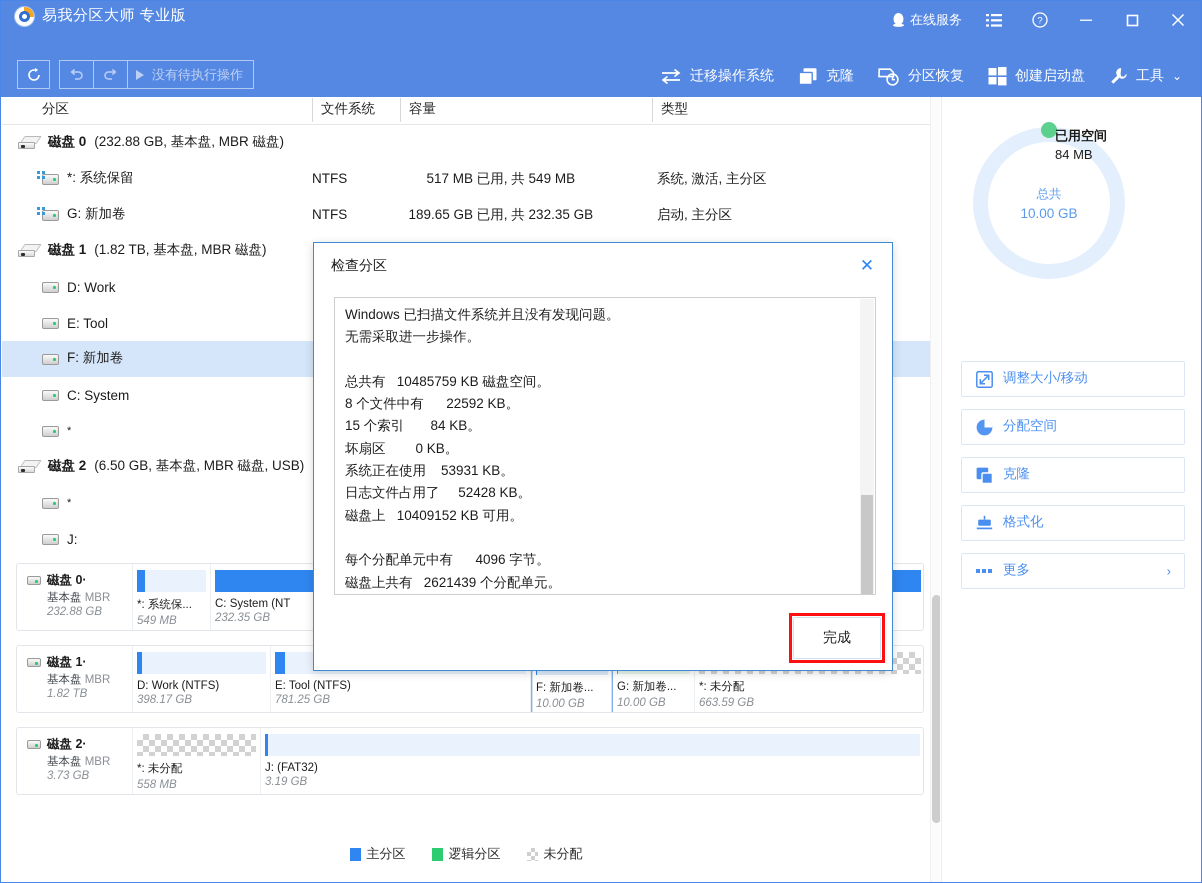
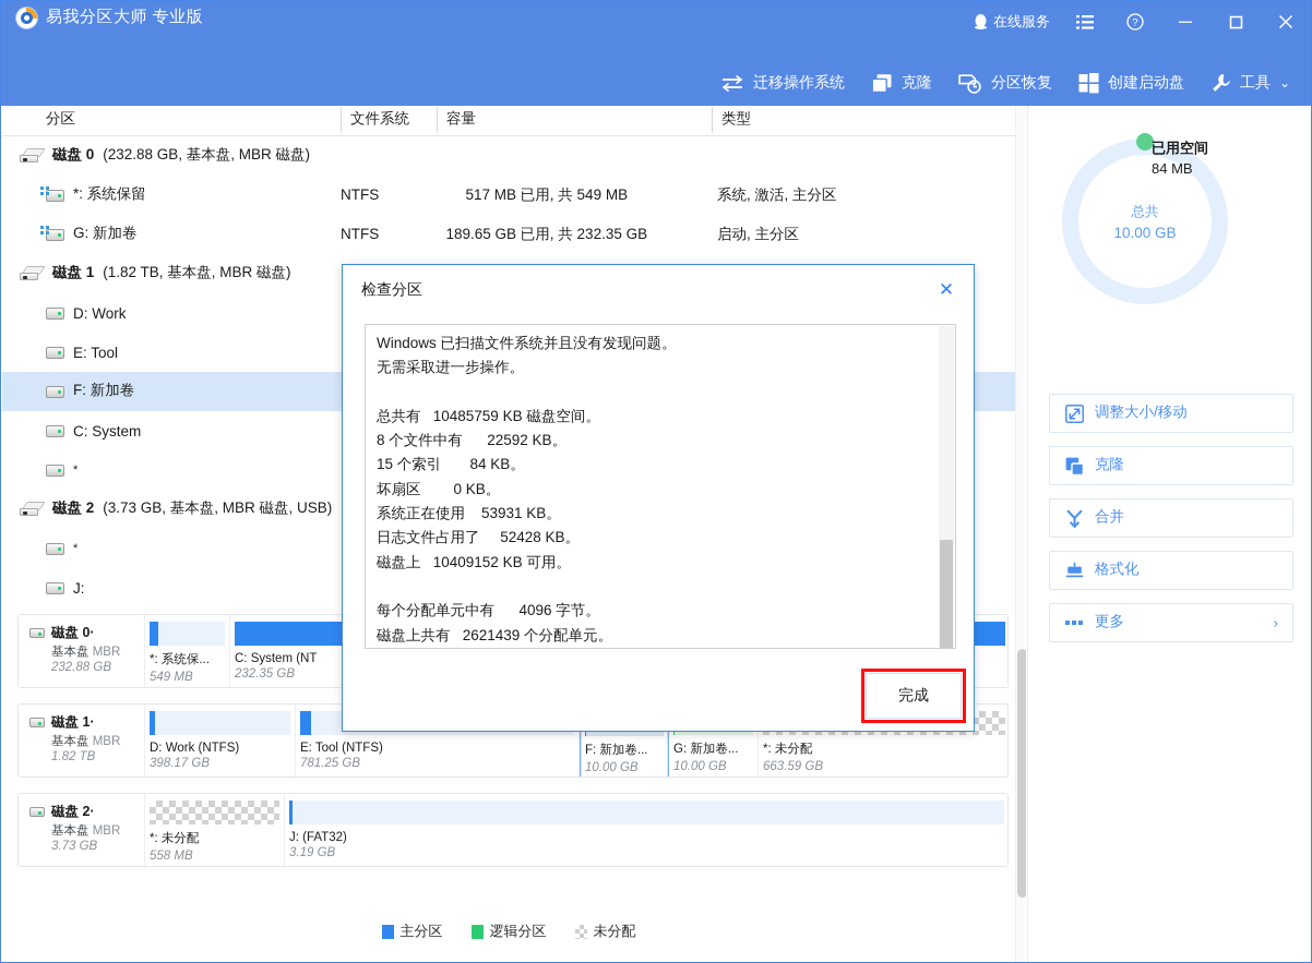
  易我分区大师 专业版
  在线服务
  ?
- 没有待执行操作
  迁移操作系统
  克隆
  分区恢复
  创建启动盘
  工具
  ⌄
  分区
  文件系统
  容量
  类型
  磁盘 0
  (232.88 GB, 基本盘, MBR 磁盘)
  *: 系统保留
  NTFS
  517 MB 已用, 共 549 MB
  系统, 激活, 主分区
  G: 新加卷
  NTFS
  189.65 GB 已用, 共 232.35 GB
  启动, 主分区
  磁盘 1
  (1.82 TB, 基本盘, MBR 磁盘)
  D: Work
  E: Tool
  F: 新加卷
  C: System
  *
  磁盘 2
- (6.50 GB, 基本盘, MBR 磁盘, USB)
+ (3.73 GB, 基本盘, MBR 磁盘, USB)
  *
  J:
  磁盘 0·
  基本盘 MBR
  232.88 GB
  *: 系统保...
  549 MB
  C: System (NT
  232.35 GB
  磁盘 1·
  基本盘 MBR
  1.82 TB
  D: Work (NTFS)
  398.17 GB
  E: Tool (NTFS)
  781.25 GB
  F: 新加卷...
  10.00 GB
  G: 新加卷...
  10.00 GB
  *: 未分配
  663.59 GB
  磁盘 2·
  基本盘 MBR
  3.73 GB
  *: 未分配
  558 MB
  J: (FAT32)
  3.19 GB
  主分区
  逻辑分区
  未分配
  总共
  10.00 GB
  已用空间
  84 MB
  调整大小/移动
- 分配空间
  克隆
+ 合并
  格式化
  更多
  ›
  检查分区
  ✕
  Windows 已扫描文件系统并且没有发现问题。
  无需采取进一步操作。
  总共有 10485759 KB 磁盘空间。
  8 个文件中有 22592 KB。
  15 个索引 84 KB。
  坏扇区 0 KB。
  系统正在使用 53931 KB。
  日志文件占用了 52428 KB。
  磁盘上 10409152 KB 可用。
  每个分配单元中有 4096 字节。
  磁盘上共有 2621439 个分配单元。
  完成
